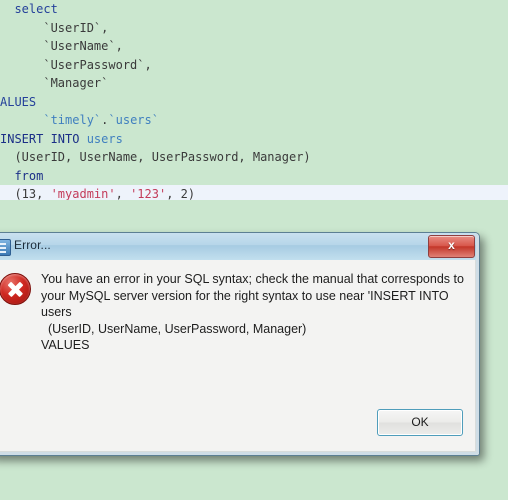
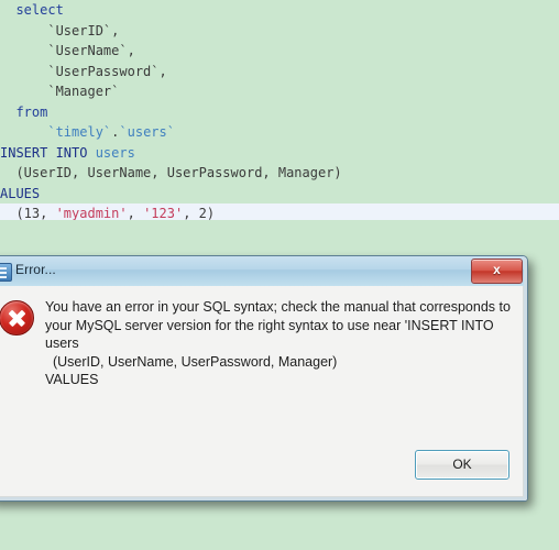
  select
  `UserID`,
  `UserName`,
  `UserPassword`,
  `Manager`
- ALUES
+ from
  `timely`.`users`
  INSERT INTO users
  (UserID, UserName, UserPassword, Manager)
- from
+ ALUES
  (13, 'myadmin', '123', 2)
  Error...
  x
  You have an error in your SQL syntax; check the manual that corresponds to
  your MySQL server version for the right syntax to use near 'INSERT INTO
  users
  (UserID, UserName, UserPassword, Manager)
  VALUES
  OK
